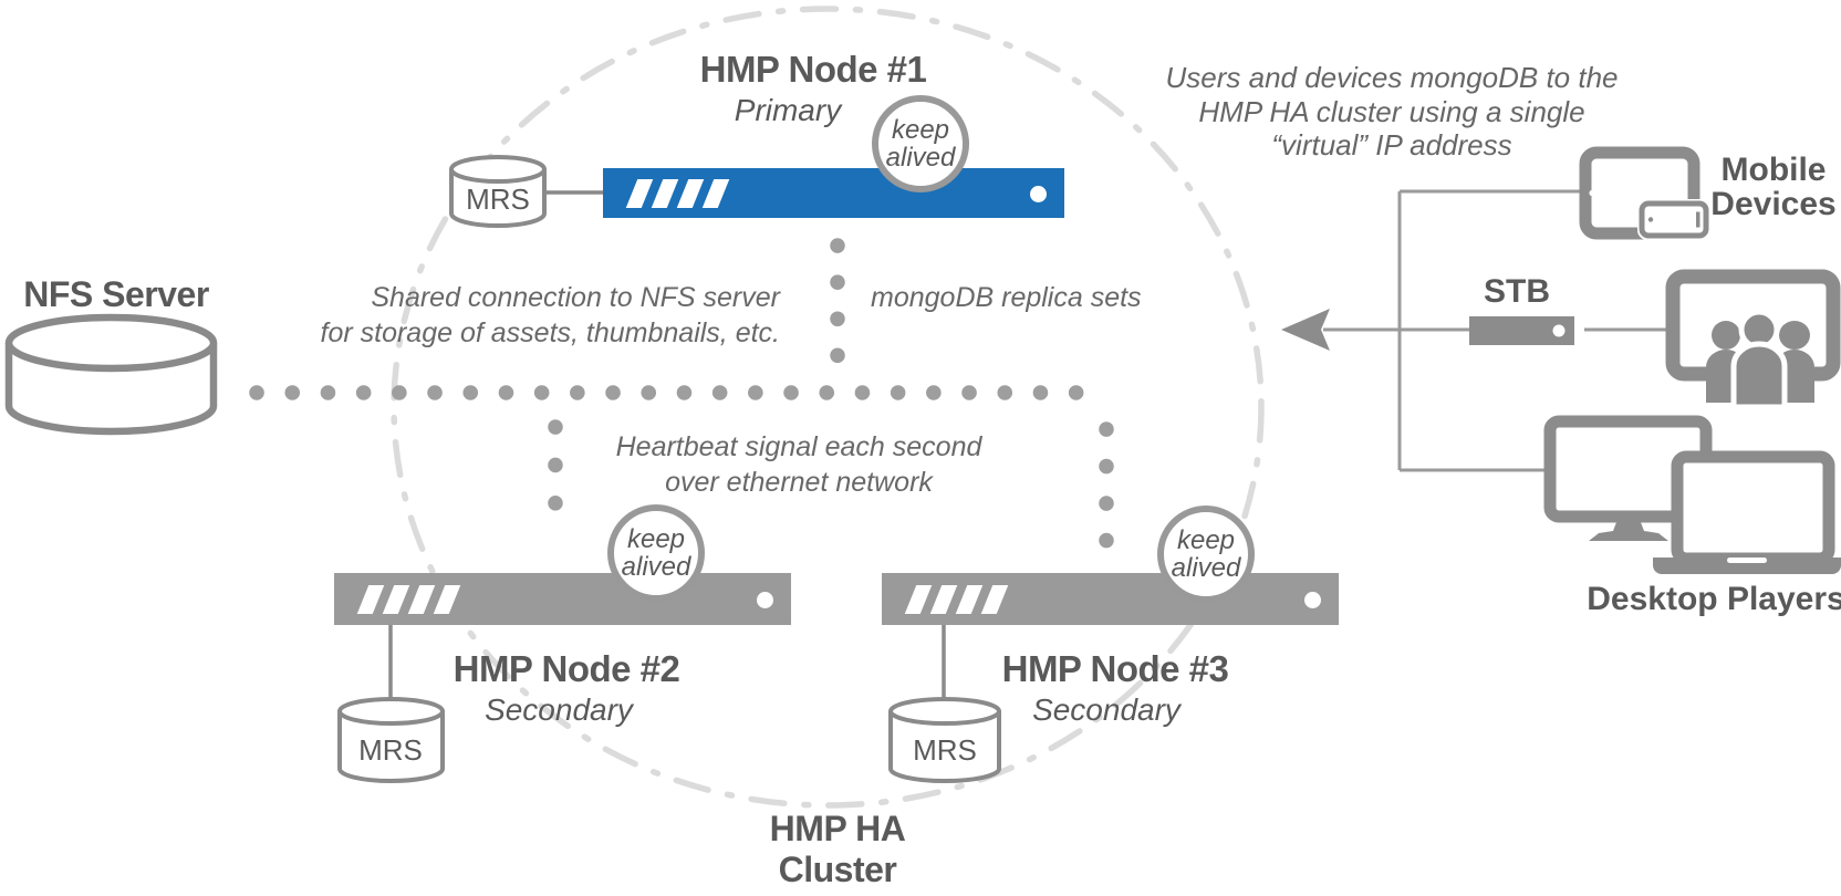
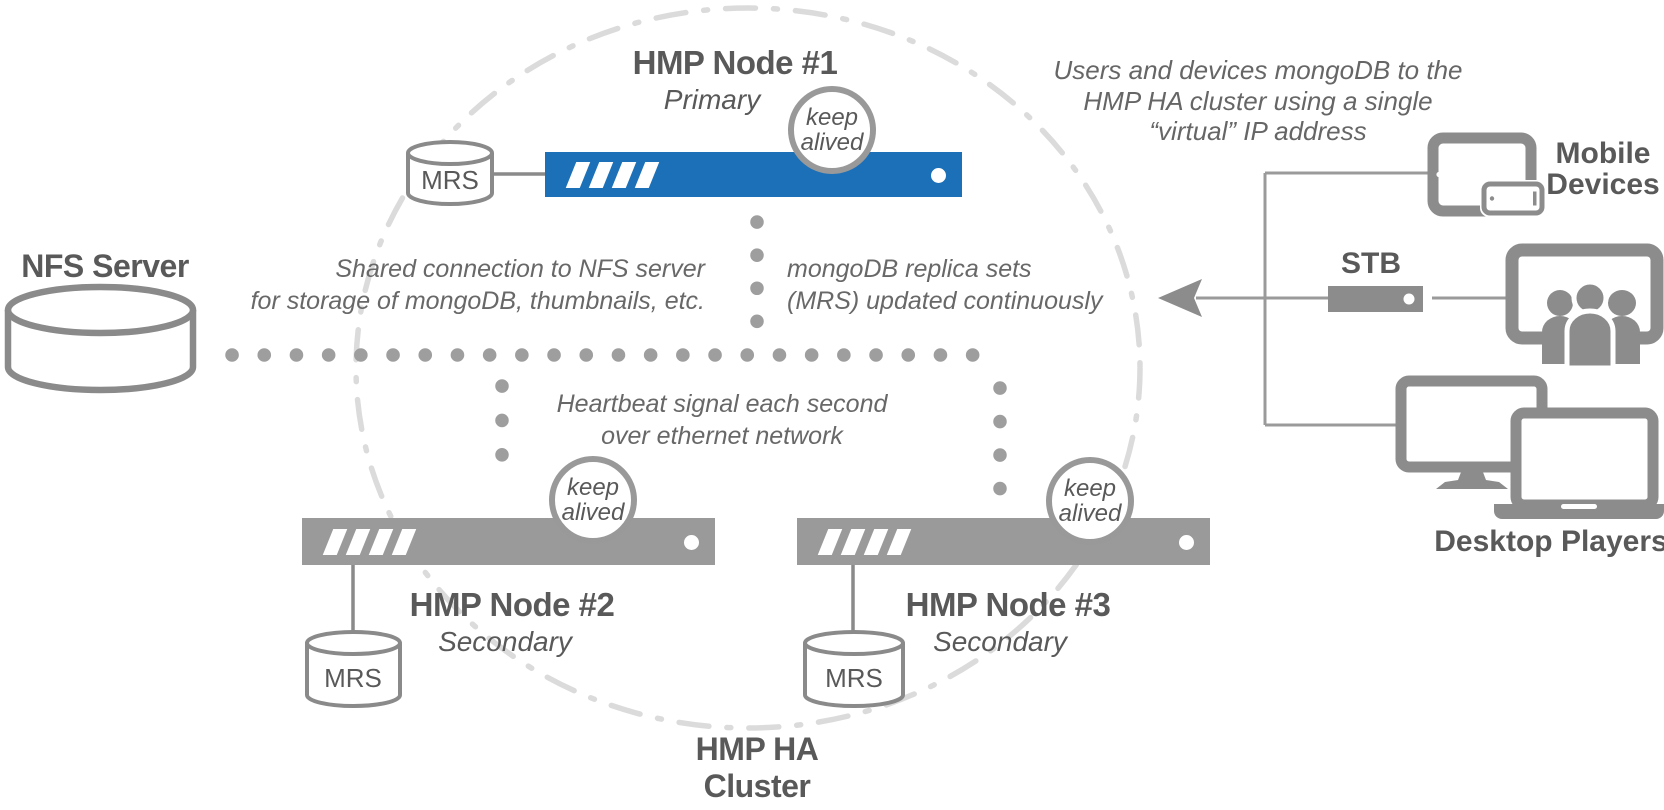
  MRS
  MRS
  MRS
  keep
  alived
  keep
  alived
  keep
  alived
  HMP Node #1
  Primary
  HMP Node #2
  Secondary
  HMP Node #3
  Secondary
  NFS Server
  HMP HA
  Cluster
  Shared connection to NFS server
- for storage of assets, thumbnails, etc.
+ for storage of mongoDB, thumbnails, etc.
  mongoDB replica sets
+ (MRS) updated continuously
  Heartbeat signal each second
  over ethernet network
  Users and devices mongoDB to the
  HMP HA cluster using a single
  “virtual” IP address
  Mobile
  Devices
  STB
  Desktop Players
